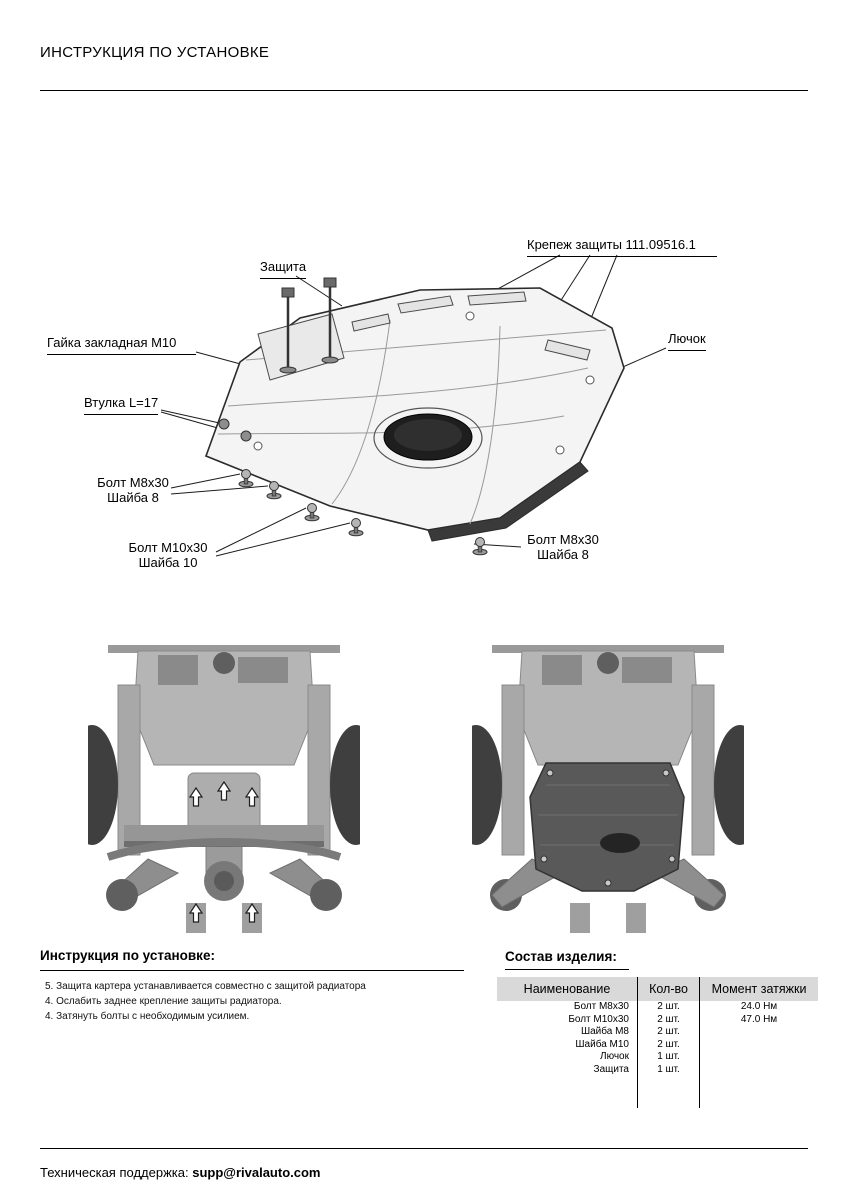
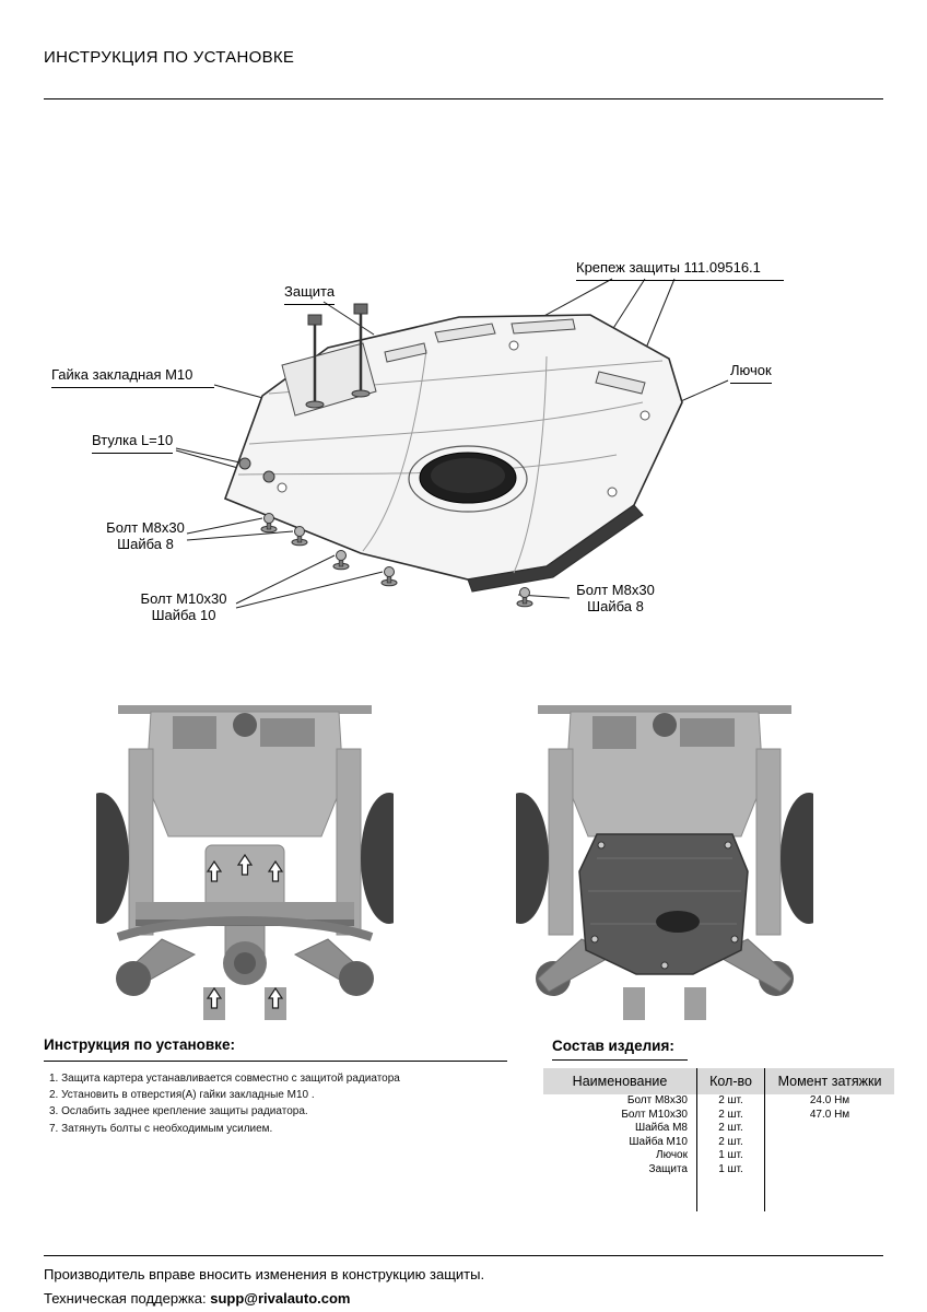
  ИНСТРУКЦИЯ ПО УСТАНОВКЕ
  Крепеж защиты 111.09516.1
  Защита
  Гайка закладная М10
  Лючок
- Втулка L=17
+ Втулка L=10
  Болт М8х30
  Шайба 8
  Болт М10х30
  Шайба 10
  Болт М8х30
  Шайба 8
  Инструкция по установке:
- 5. Защита картера устанавливается совместно с защитой радиатора
+ 1. Защита картера устанавливается совместно с защитой радиатора
+ 2. Установить в отверстия(А) гайки закладные М10 .
- 4. Ослабить заднее крепление защиты радиатора.
+ 3. Ослабить заднее крепление защиты радиатора.
- 4. Затянуть болты с необходимым усилием.
+ 7. Затянуть болты с необходимым усилием.
  Состав изделия:
  Наименование
  Кол-во
  Момент затяжки
  Болт М8х30
  2 шт.
  24.0 Нм
  Болт М10х30
  2 шт.
  47.0 Нм
  Шайба М8
  2 шт.
  Шайба М10
  2 шт.
  Лючок
  1 шт.
  Защита
  1 шт.
+ Производитель вправе вносить изменения в конструкцию защиты.
  Техническая поддержка: supp@rivalauto.com
